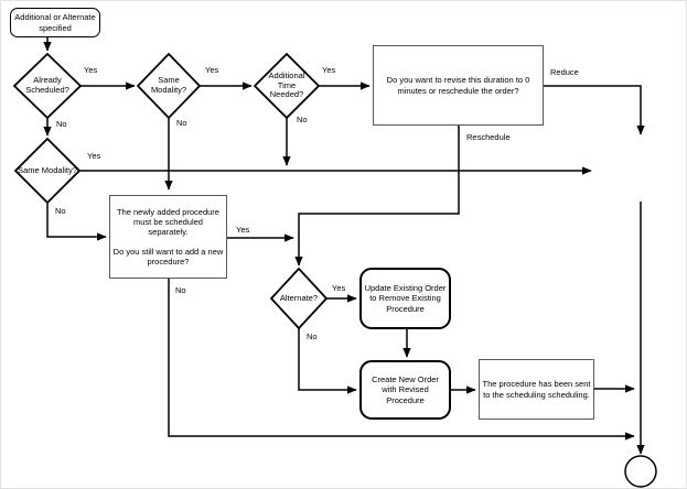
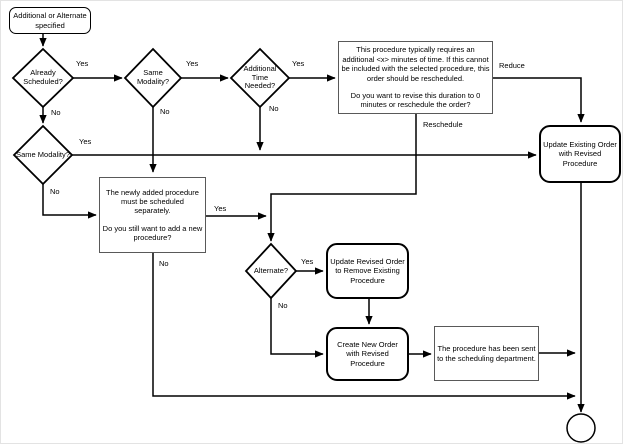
  Additional or Alternate specified
+ This procedure typically requires an additional <x> minutes of time. If this cannot be included with the selected procedure, this order should be rescheduled.
  Do you want to revise this duration to 0 minutes or reschedule the order?
  The newly added procedure must be scheduled separately.
  Do you still want to add a new procedure?
- Update Existing Order to Remove Existing Procedure
+ Update Revised Order to Remove Existing Procedure
  Create New Order with Revised Procedure
- The procedure has been sent to the scheduling scheduling.
+ The procedure has been sent to the scheduling department.
+ Update Existing Order with Revised Procedure
  Already Scheduled?
  Same Modality?
  Additional Time Needed?
  Same Modality?
  Alternate?
  Yes
  No
  Yes
  No
  Yes
  No
  Yes
  No
  Reduce
  Reschedule
  Yes
  No
  Yes
  No
